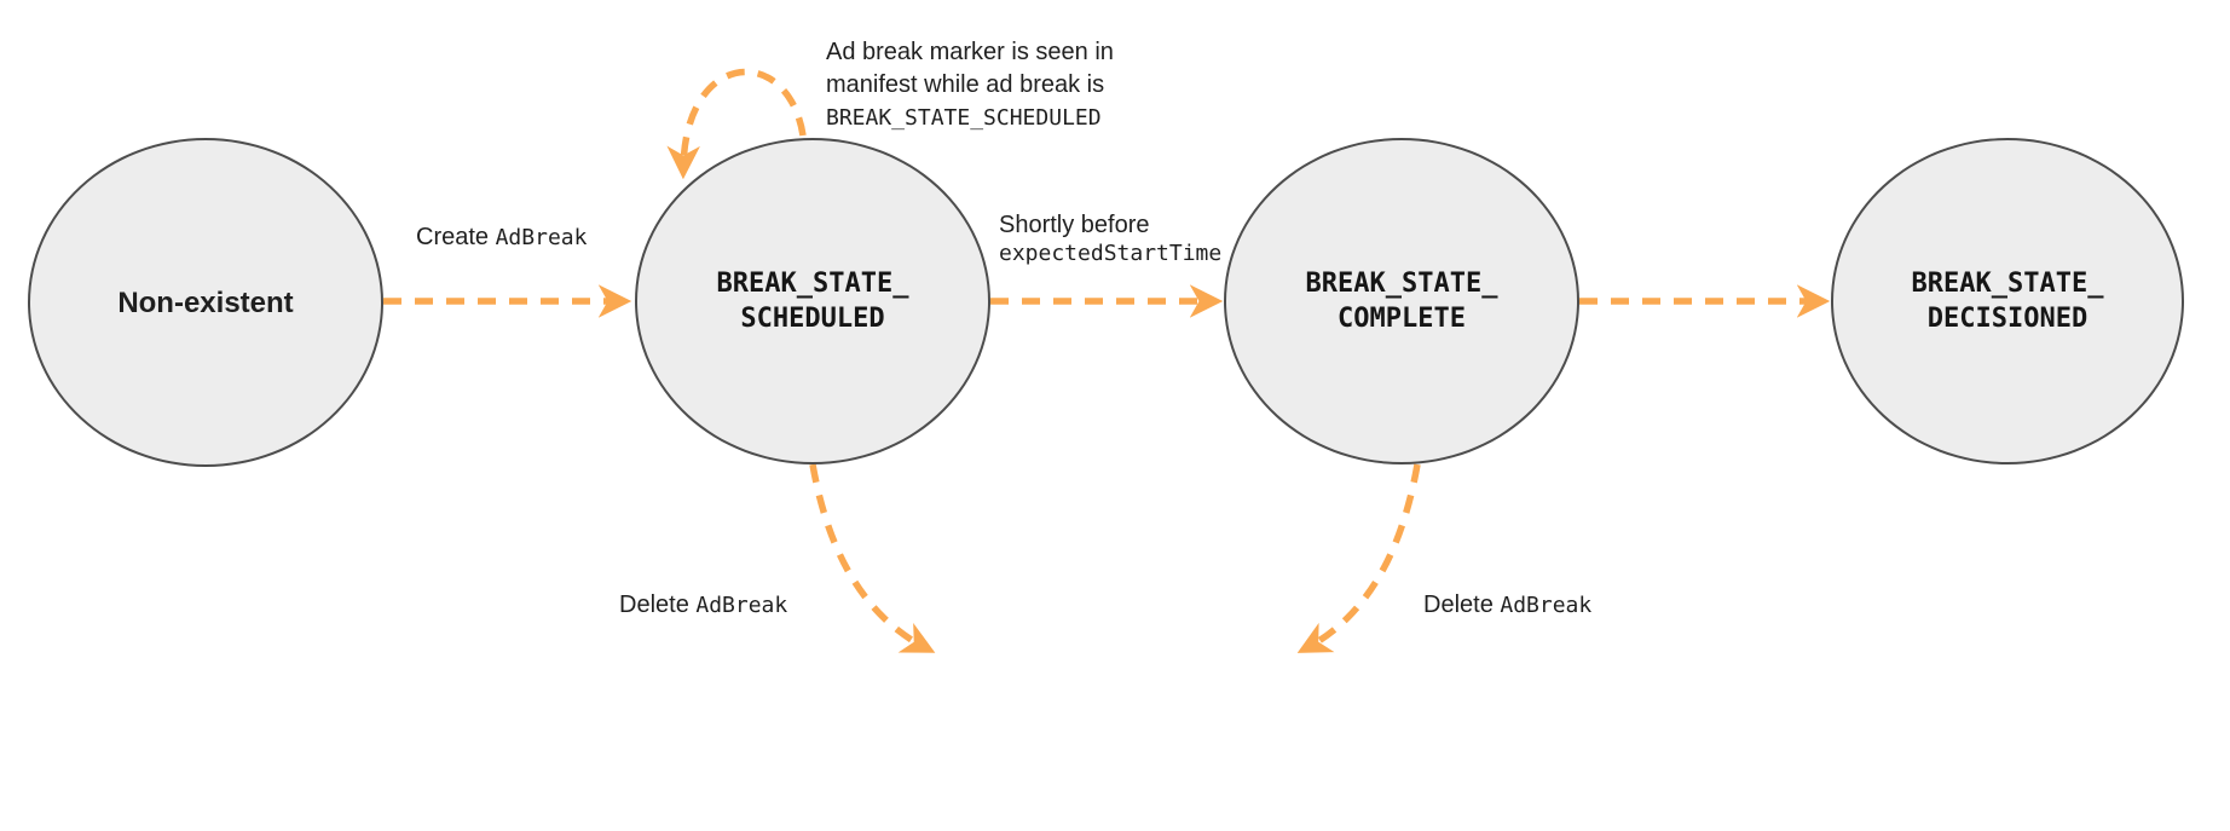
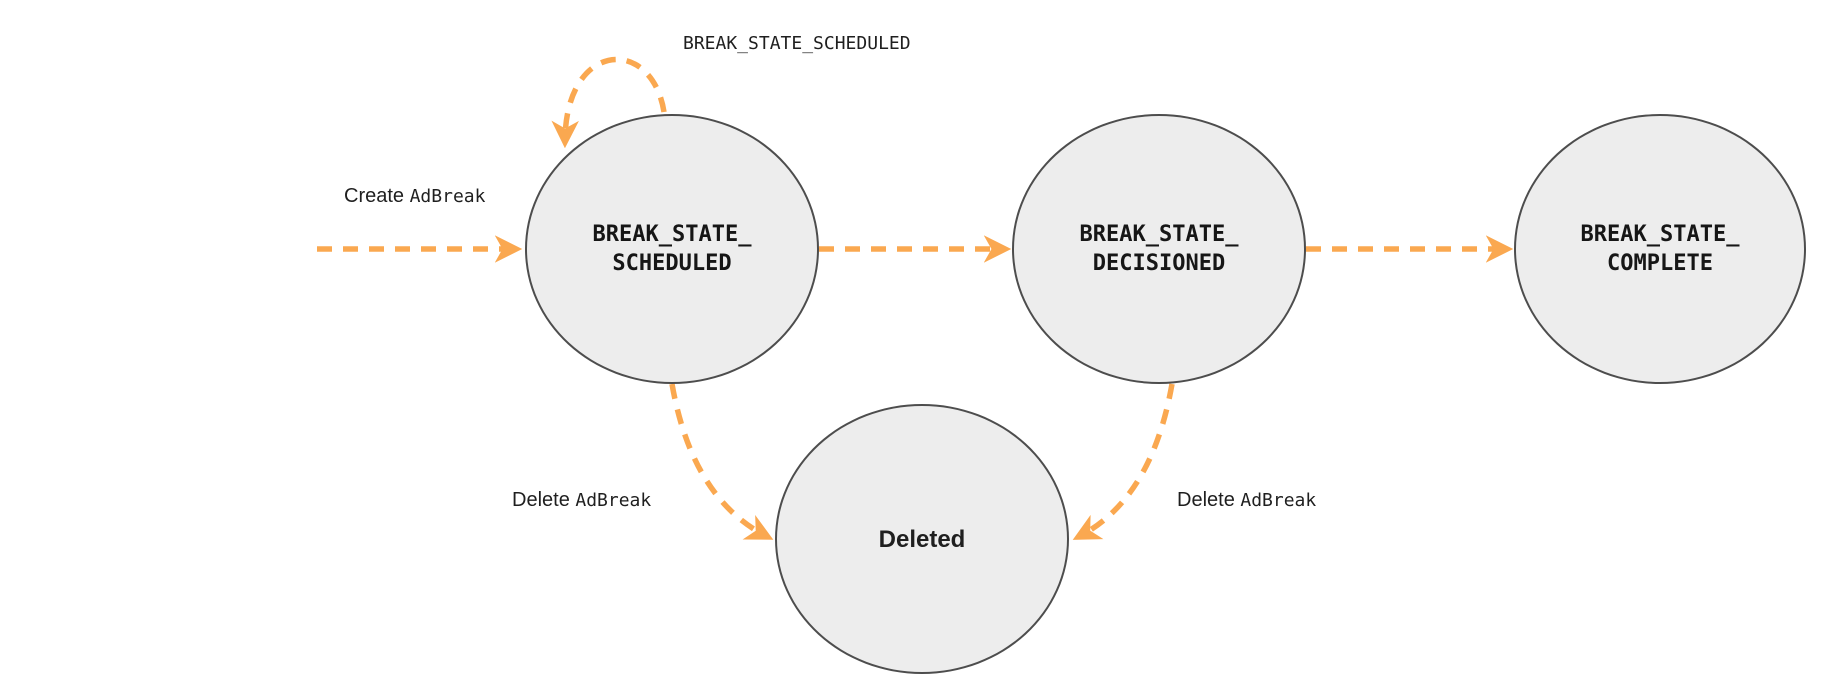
- Non-existent
  BREAK_STATE_
  SCHEDULED
  BREAK_STATE_
- COMPLETE
+ DECISIONED
  BREAK_STATE_
- DECISIONED
+ COMPLETE
+ Deleted
  Create AdBreak
- Ad break marker is seen in
- manifest while ad break is
  BREAK_STATE_SCHEDULED
- Shortly before
- expectedStartTime
  Delete AdBreak
  Delete AdBreak
